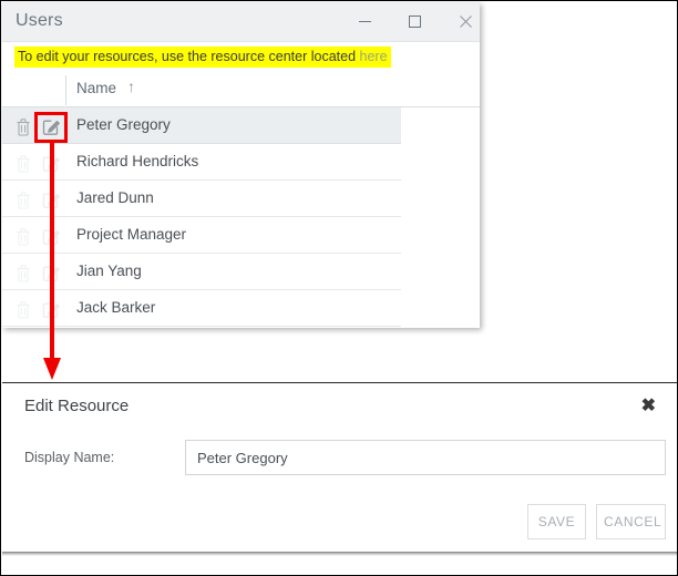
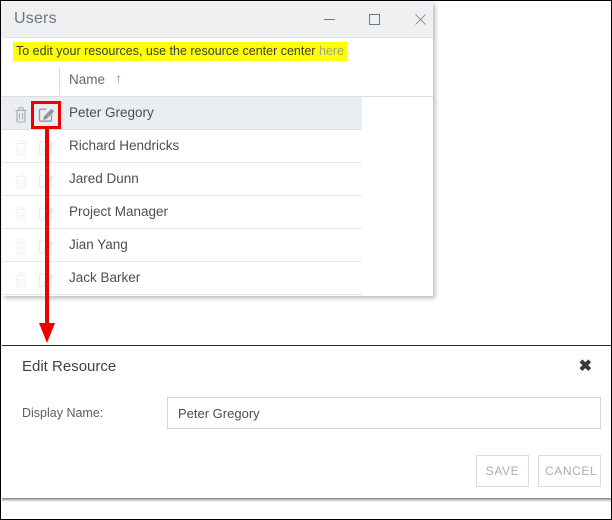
  Users
- To edit your resources, use the resource center located here
+ To edit your resources, use the resource center center here
  Name
  ↑
  Peter Gregory
  Richard Hendricks
  Jared Dunn
  Project Manager
  Jian Yang
  Jack Barker
  Edit Resource
  ✖
  Display Name:
  Peter Gregory
  SAVE
  CANCEL
